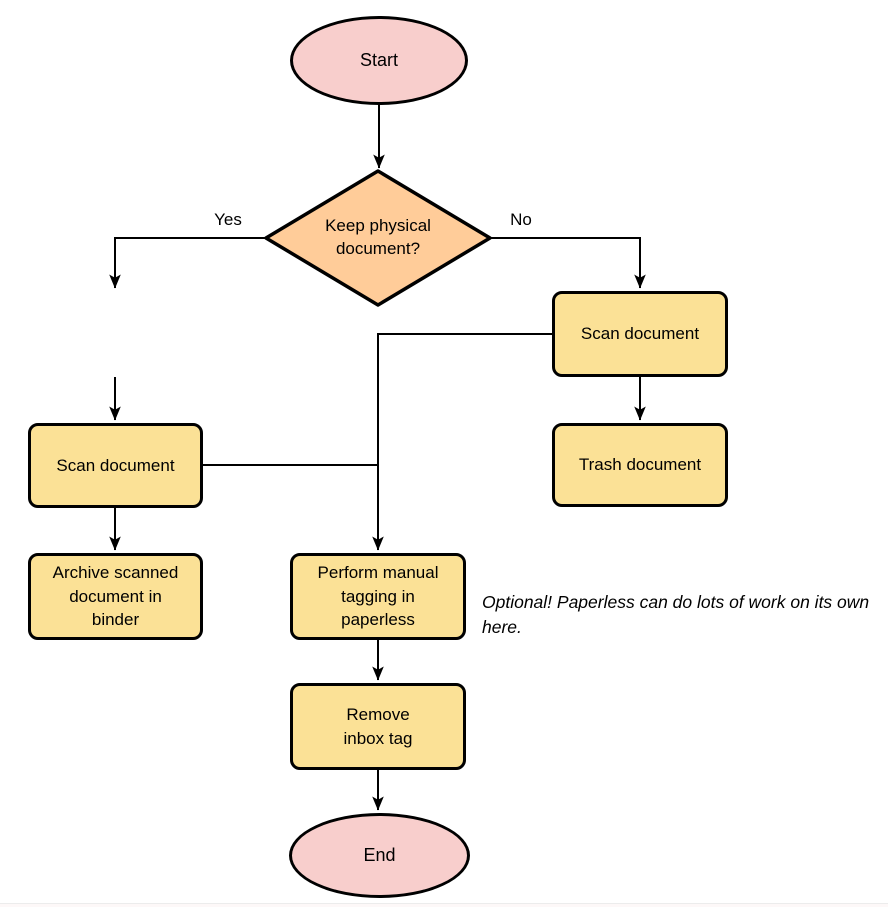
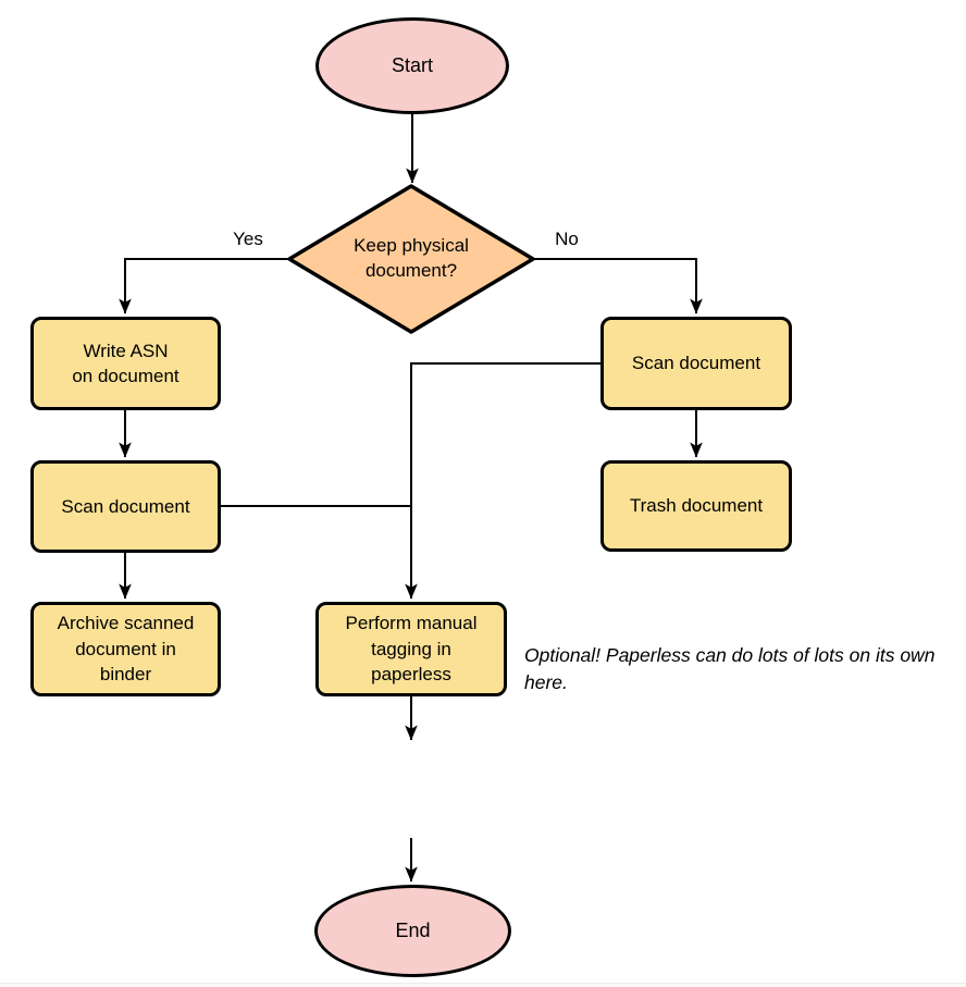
  Start
  End
  Keep physical
  document?
  Yes
  No
+ Write ASN
+ on document
  Scan document
  Archive scanned
  document in
  binder
  Scan document
  Trash document
  Perform manual
  tagging in
  paperless
- Remove
- inbox tag
- Optional! Paperless can do lots of work on its own here.
+ Optional! Paperless can do lots of lots on its own here.
